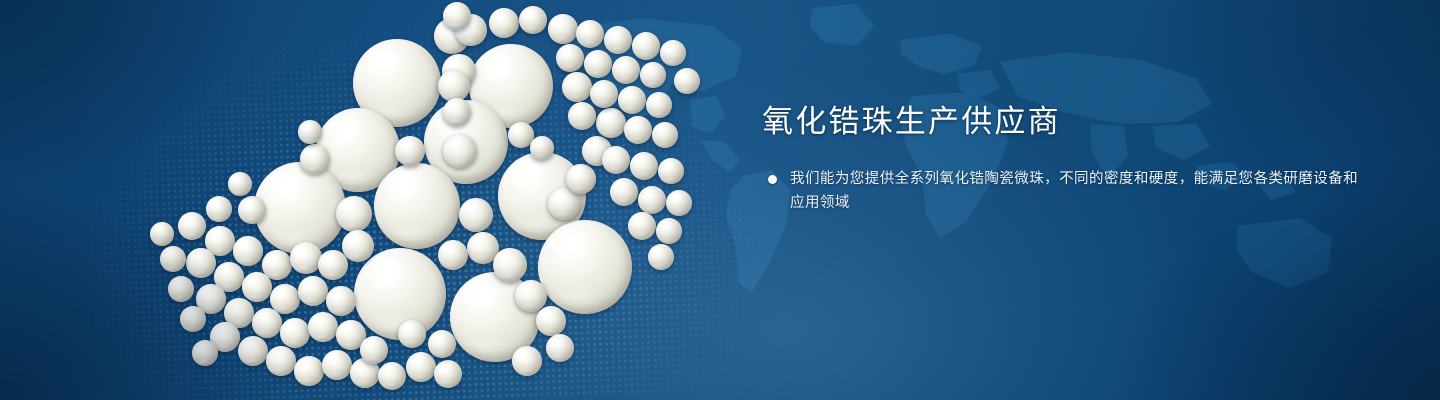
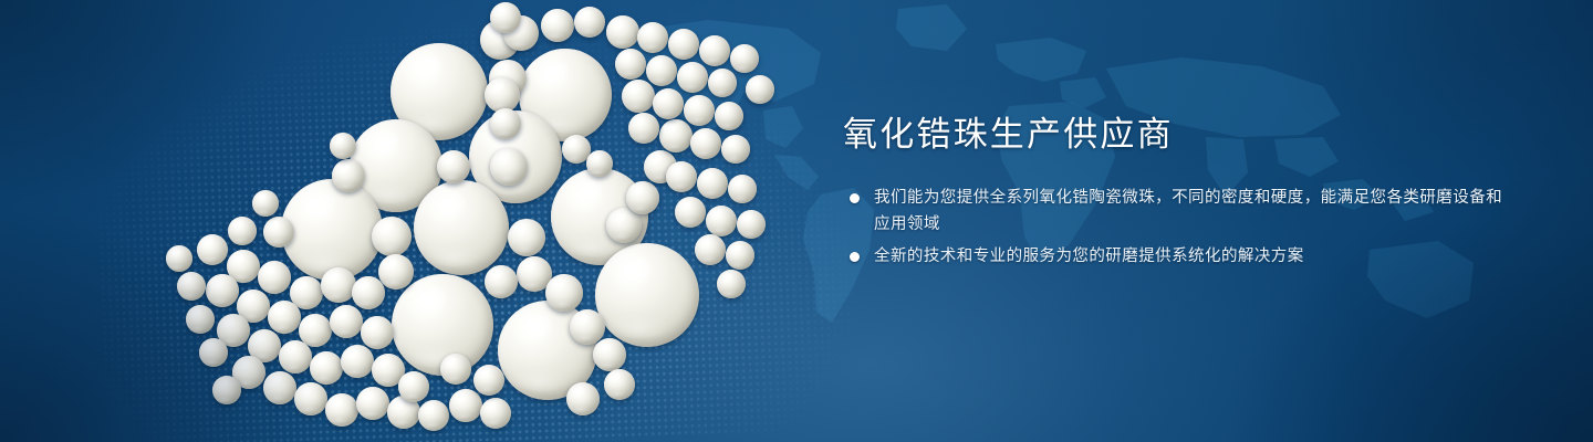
  氧化锆珠生产供应商
  我们能为您提供全系列氧化锆陶瓷微珠，不同的密度和硬度，能满足您各类研磨设备和应用领域
+ 全新的技术和专业的服务为您的研磨提供系统化的解决方案
